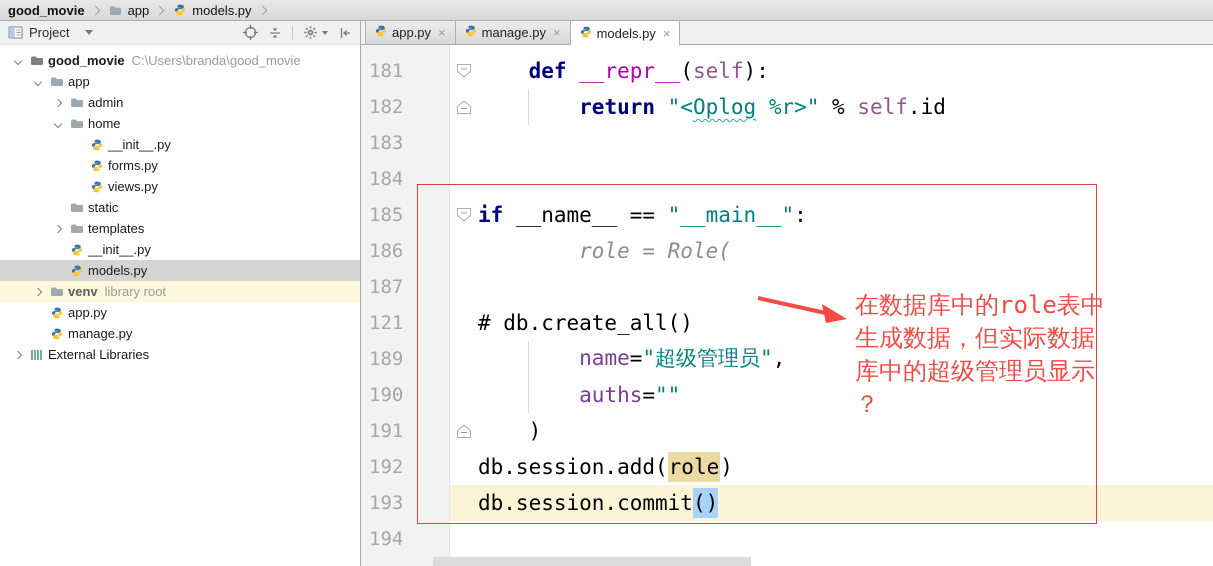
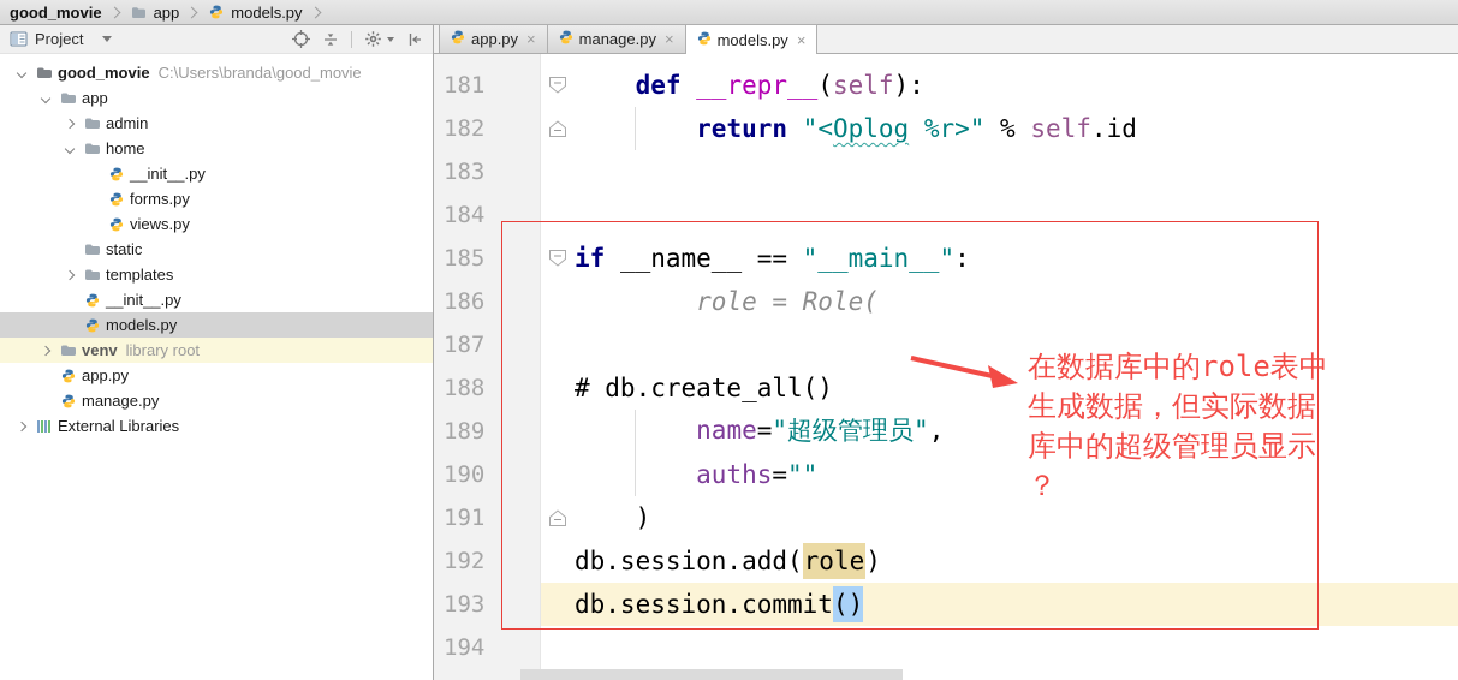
  good_movie
  app
  models.py
  Project
  good_movie
  C:\Users\branda\good_movie
  app
  admin
  home
  __init__.py
  forms.py
  views.py
  static
  templates
  __init__.py
  models.py
  venv
  library root
  app.py
  manage.py
  External Libraries
  app.py
  ×
  manage.py
  ×
  models.py
  ×
  181
  def __repr__(self):
  182
  return "<Oplog %r>" % self.id
  183
  184
  185
  if __name__ == "__main__":
  186
  role = Role(
  187
- 121
+ 188
  # db.create_all()
  189
  name="超级管理员",
  190
  auths=""
  191
  )
  192
  db.session.add(role)
  193
  db.session.commit()
  194
  在数据库中的role表中
  生成数据，但实际数据
  库中的超级管理员显示
  ？
